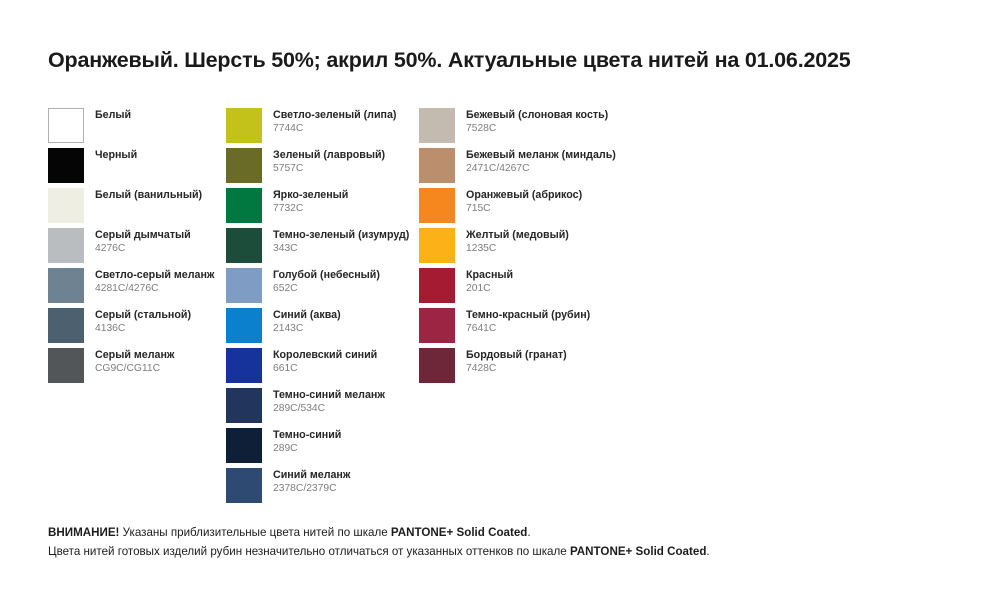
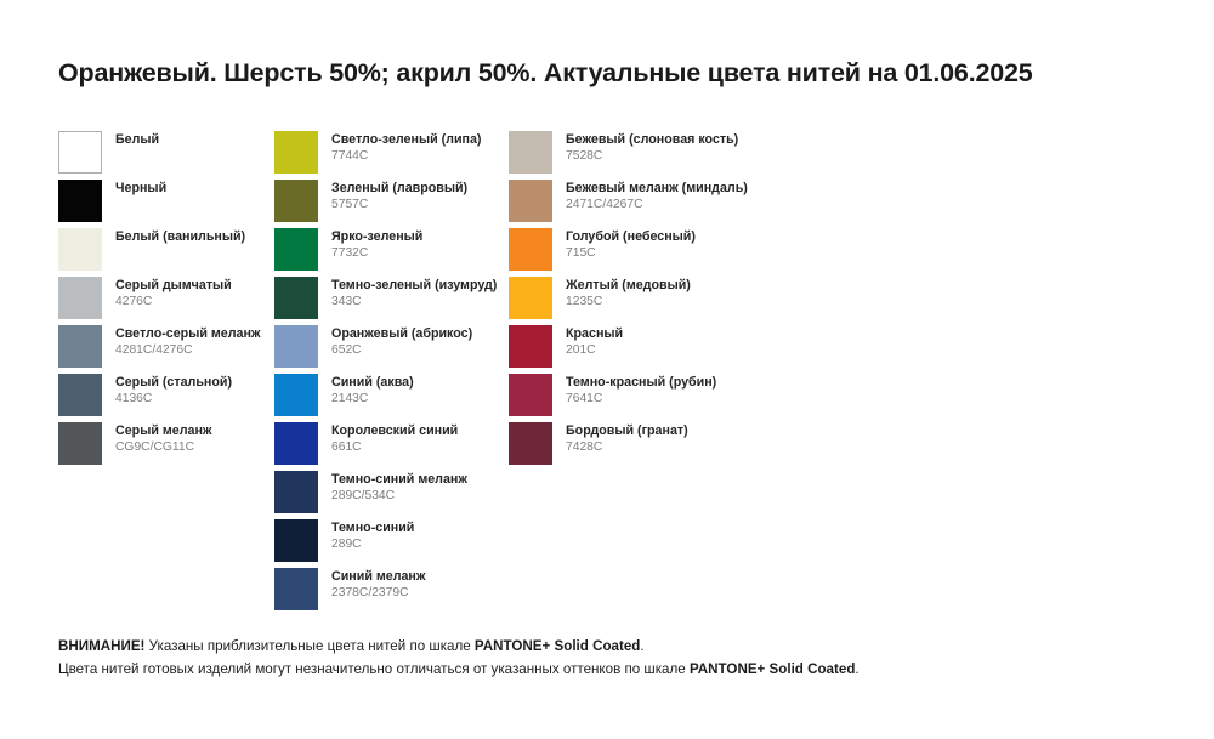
  Оранжевый. Шерсть 50%; акрил 50%. Актуальные цвета нитей на 01.06.2025
  Белый
  Черный
  Белый (ванильный)
  Серый дымчатый
  4276C
  Светло-серый меланж
  4281C/4276C
  Серый (стальной)
  4136C
  Серый меланж
  CG9C/CG11C
  Светло-зеленый (липа)
  7744C
  Зеленый (лавровый)
  5757C
  Ярко-зеленый
  7732C
  Темно-зеленый (изумруд)
  343C
- Голубой (небесный)
+ Оранжевый (абрикос)
  652C
  Синий (аква)
  2143C
  Королевский синий
  661C
  Темно-синий меланж
  289C/534C
  Темно-синий
  289C
  Синий меланж
  2378C/2379C
  Бежевый (слоновая кость)
  7528C
  Бежевый меланж (миндаль)
  2471C/4267C
- Оранжевый (абрикос)
+ Голубой (небесный)
  715C
  Желтый (медовый)
  1235C
  Красный
  201C
  Темно-красный (рубин)
  7641C
  Бордовый (гранат)
  7428C
  ВНИМАНИЕ! Указаны приблизительные цвета нитей по шкале PANTONE+ Solid Coated.
- Цвета нитей готовых изделий рубин незначительно отличаться от указанных оттенков по шкале PANTONE+ Solid Coated.
+ Цвета нитей готовых изделий могут незначительно отличаться от указанных оттенков по шкале PANTONE+ Solid Coated.
